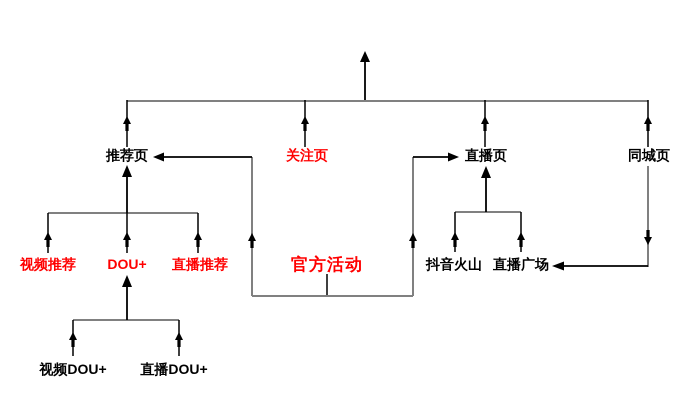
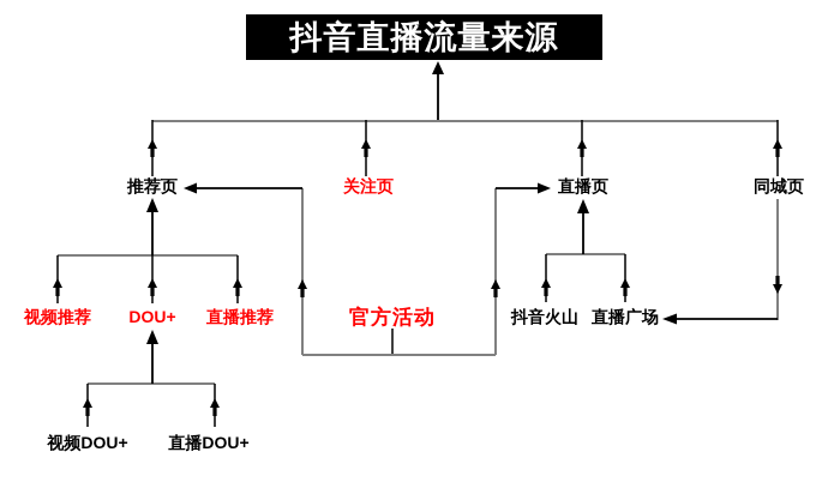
+ 抖音直播流量来源
  推荐页
  关注页
  直播页
  同城页
  视频推荐
  DOU+
  直播推荐
  官方活动
  抖音火山
  直播广场
  视频DOU+
  直播DOU+
